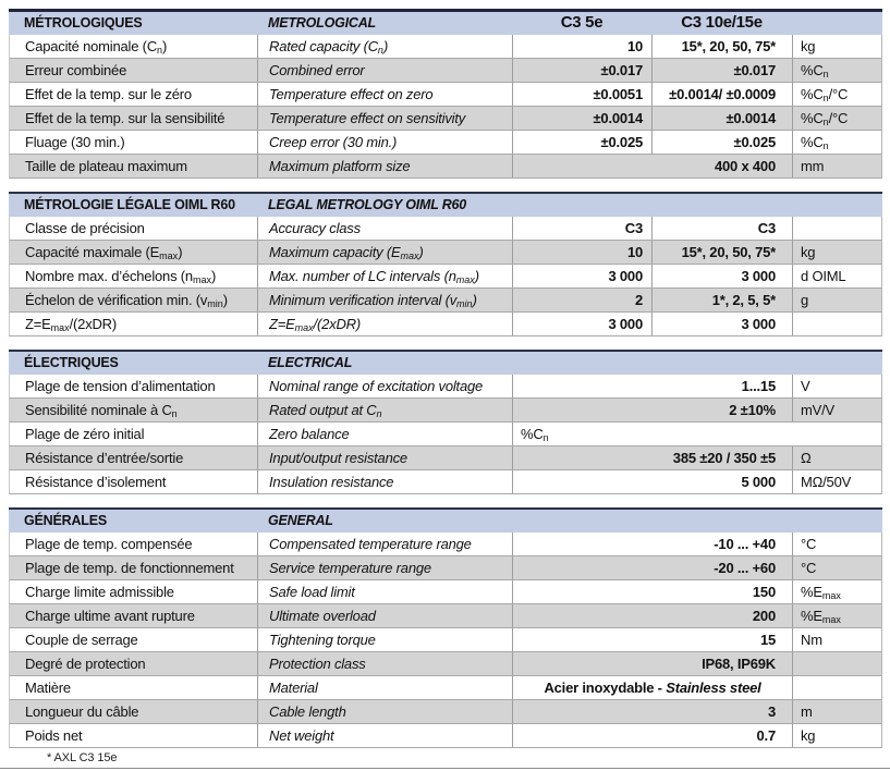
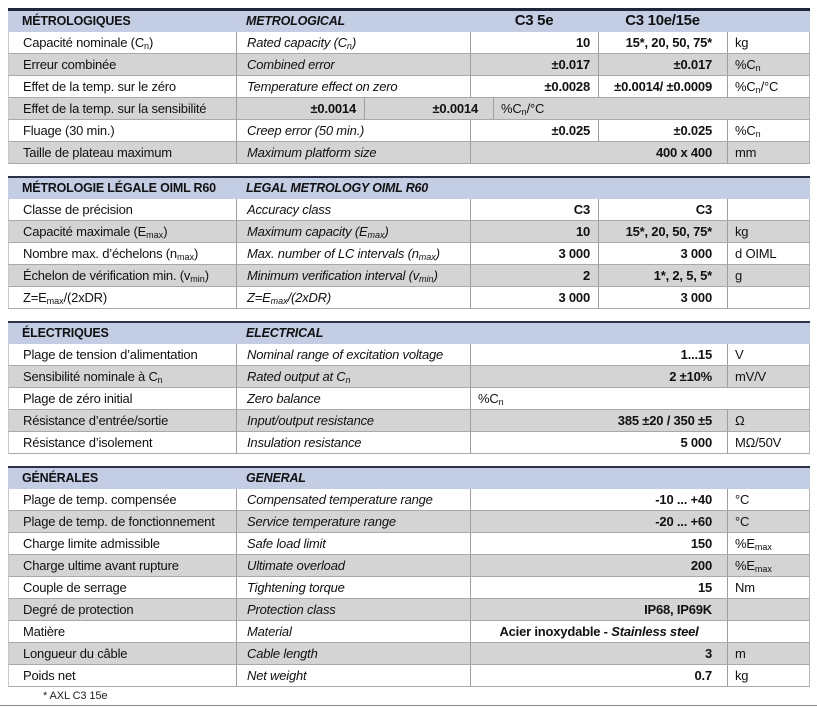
  MÉTROLOGIQUES
  METROLOGICAL
  C3 5e
  C3 10e/15e
  Capacité nominale (Cn)
  Rated capacity (Cn)
  10
  15*, 20, 50, 75*
  kg
  Erreur combinée
  Combined error
  ±0.017
  ±0.017
  %Cn
  Effet de la temp. sur le zéro
  Temperature effect on zero
- ±0.0051
+ ±0.0028
  ±0.0014/ ±0.0009
  %Cn/°C
  Effet de la temp. sur la sensibilité
- Temperature effect on sensitivity
  ±0.0014
  ±0.0014
  %Cn/°C
  Fluage (30 min.)
- Creep error (30 min.)
+ Creep error (50 min.)
  ±0.025
  ±0.025
  %Cn
  Taille de plateau maximum
  Maximum platform size
  400 x 400
  mm
  MÉTROLOGIE LÉGALE OIML R60
  LEGAL METROLOGY OIML R60
  Classe de précision
  Accuracy class
  C3
  C3
  Capacité maximale (Emax)
  Maximum capacity (Emax)
  10
  15*, 20, 50, 75*
  kg
  Nombre max. d’échelons (nmax)
  Max. number of LC intervals (nmax)
  3 000
  3 000
  d OIML
  Échelon de vérification min. (vmin)
  Minimum verification interval (vmin)
  2
  1*, 2, 5, 5*
  g
  Z=Emax/(2xDR)
  Z=Emax/(2xDR)
  3 000
  3 000
  ÉLECTRIQUES
  ELECTRICAL
  Plage de tension d’alimentation
  Nominal range of excitation voltage
  1...15
  V
  Sensibilité nominale à Cn
  Rated output at Cn
  2 ±10%
  mV/V
  Plage de zéro initial
  Zero balance
  %Cn
  Résistance d’entrée/sortie
  Input/output resistance
  385 ±20 / 350 ±5
  Ω
  Résistance d’isolement
  Insulation resistance
  5 000
  MΩ/50V
  GÉNÉRALES
  GENERAL
  Plage de temp. compensée
  Compensated temperature range
  -10 ... +40
  °C
  Plage de temp. de fonctionnement
  Service temperature range
  -20 ... +60
  °C
  Charge limite admissible
  Safe load limit
  150
  %Emax
  Charge ultime avant rupture
  Ultimate overload
  200
  %Emax
  Couple de serrage
  Tightening torque
  15
  Nm
  Degré de protection
  Protection class
  IP68, IP69K
  Matière
  Material
  Acier inoxydable - Stainless steel
  Longueur du câble
  Cable length
  3
  m
  Poids net
  Net weight
  0.7
  kg
  * AXL C3 15e
